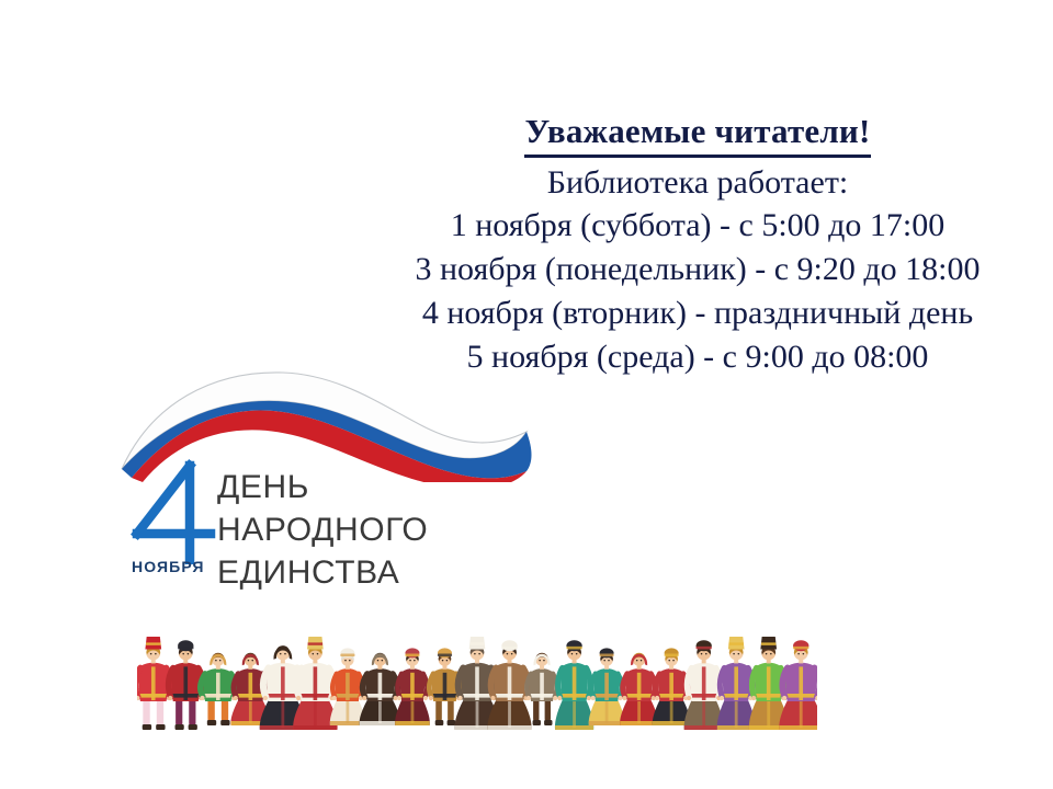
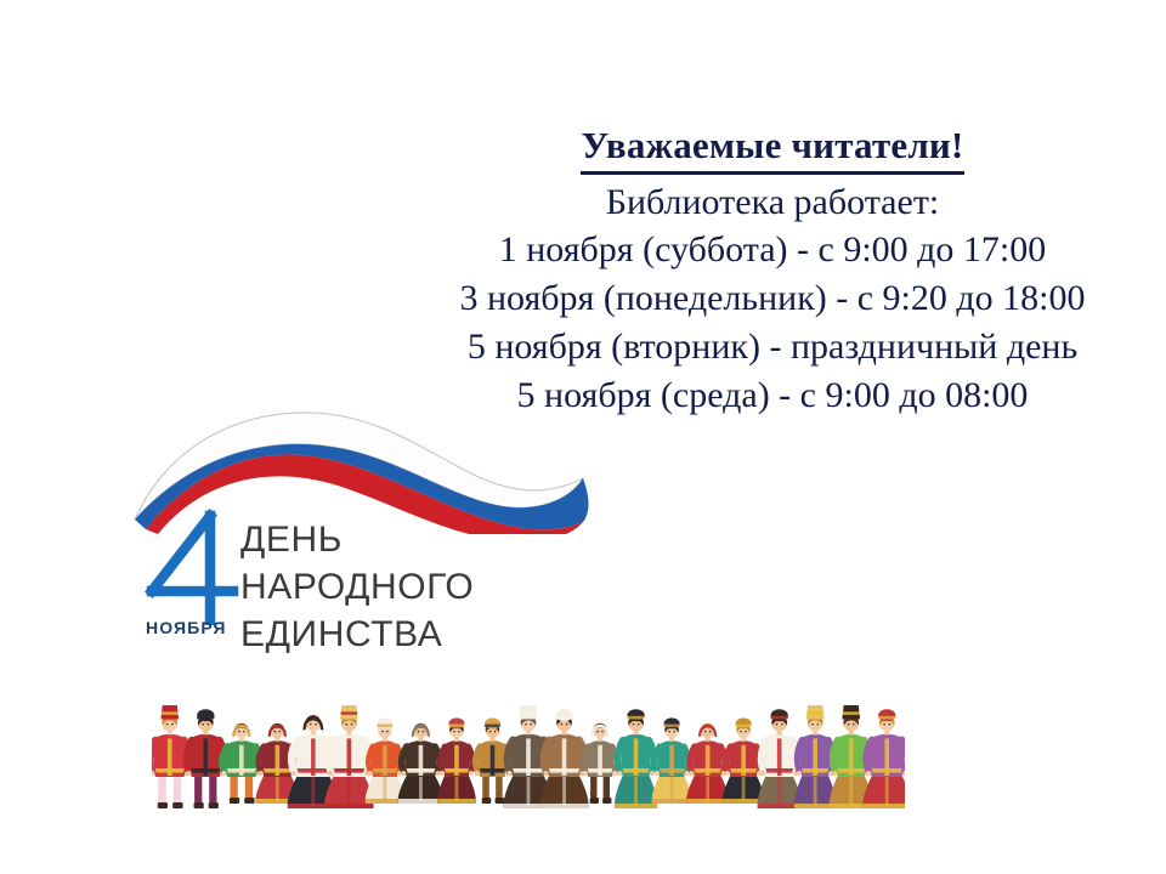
  Уважаемые читатели!
  Библиотека работает:
- 1 ноября (суббота) - с 5:00 до 17:00
+ 1 ноября (суббота) - с 9:00 до 17:00
  3 ноября (понедельник) - с 9:20 до 18:00
- 4 ноября (вторник) - праздничный день
+ 5 ноября (вторник) - праздничный день
  5 ноября (среда) - с 9:00 до 08:00
  НОЯБРЯ
  ДЕНЬ
  НАРОДНОГО
  ЕДИНСТВА
